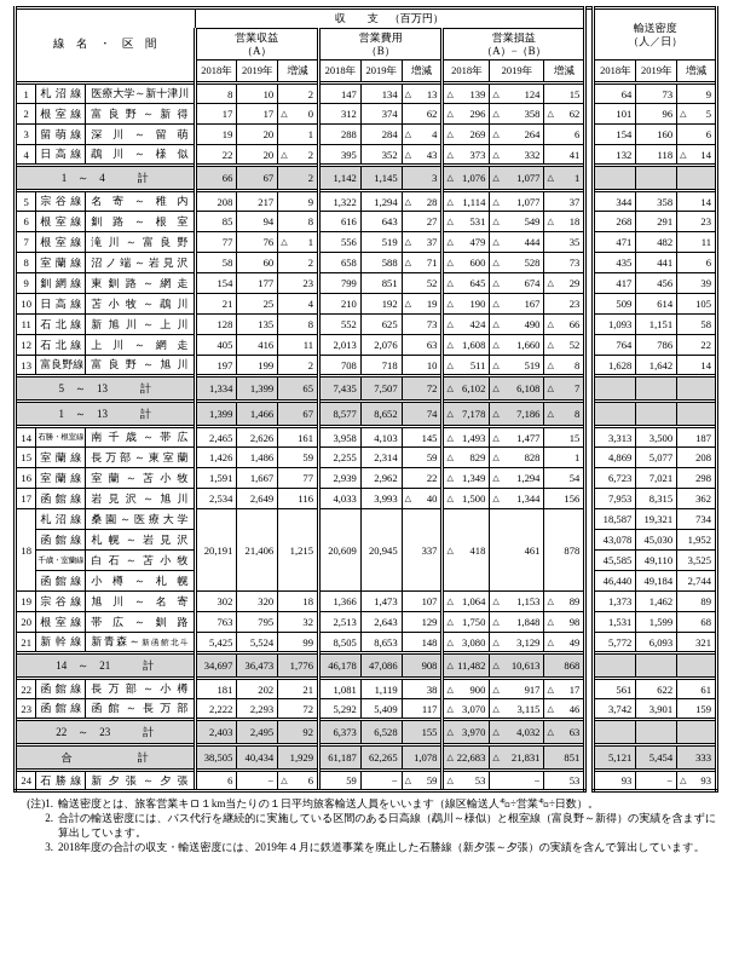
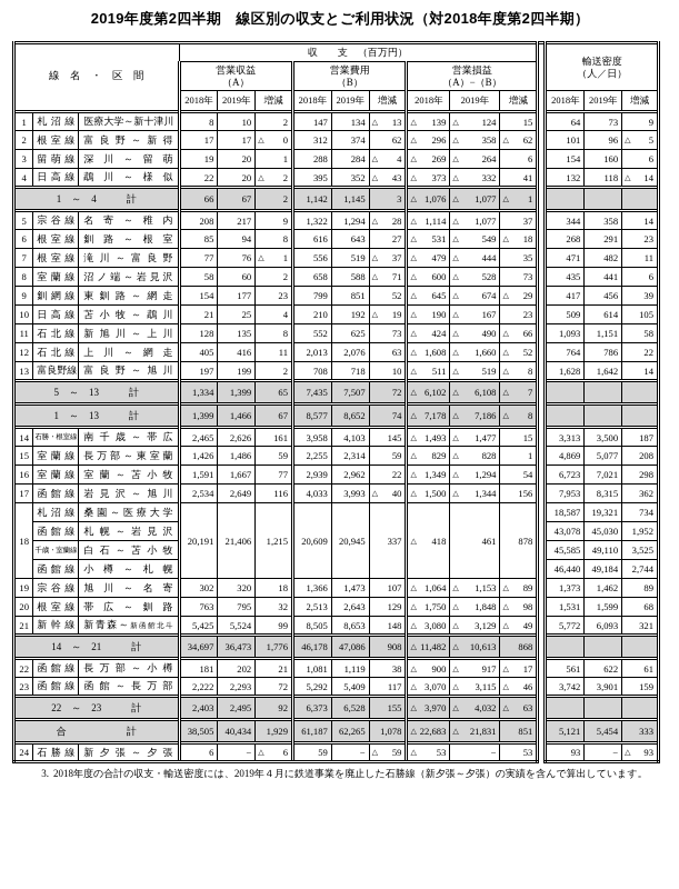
+ 2019年度第2四半期 線区別の収支とご利用状況（対2018年度第2四半期）
  線 名 ・ 区 間	収 支 （百万円）		輸送密度（人／日）
  営業収益（A）	営業費用（B）	営業損益（A）−（B）
  2018年	2019年	増減	2018年	2019年	増減	2018年	2019年	増減	2018年	2019年	増減
  1	札沼線	医療大学～新十津川	8	10	2	147	134	△ 13	△ 139	△ 124	15		64	73	9
  2	根室線	富良野～新得	17	17	△ 0	312	374	62	△ 296	△ 358	△ 62		101	96	△ 5
  3	留萌線	深川～留萌	19	20	1	288	284	△ 4	△ 269	△ 264	6		154	160	6
  4	日高線	鵡川～様似	22	20	△ 2	395	352	△ 43	△ 373	△ 332	41		132	118	△ 14
  1 ～ 4 計	66	67	2	1,142	1,145	3	△ 1,076	△ 1,077	△ 1
  5	宗谷線	名寄～稚内	208	217	9	1,322	1,294	△ 28	△ 1,114	△ 1,077	37		344	358	14
  6	根室線	釧路～根室	85	94	8	616	643	27	△ 531	△ 549	△ 18		268	291	23
  7	根室線	滝川～富良野	77	76	△ 1	556	519	△ 37	△ 479	△ 444	35		471	482	11
  8	室蘭線	沼ノ端～岩見沢	58	60	2	658	588	△ 71	△ 600	△ 528	73		435	441	6
  9	釧網線	東釧路～網走	154	177	23	799	851	52	△ 645	△ 674	△ 29		417	456	39
  10	日高線	苫小牧～鵡川	21	25	4	210	192	△ 19	△ 190	△ 167	23		509	614	105
  11	石北線	新旭川～上川	128	135	8	552	625	73	△ 424	△ 490	△ 66		1,093	1,151	58
  12	石北線	上川～網走	405	416	11	2,013	2,076	63	△ 1,608	△ 1,660	△ 52		764	786	22
  13	富良野線	富良野～旭川	197	199	2	708	718	10	△ 511	△ 519	△ 8		1,628	1,642	14
  5 ～ 13 計	1,334	1,399	65	7,435	7,507	72	△ 6,102	△ 6,108	△ 7
  1 ～ 13 計	1,399	1,466	67	8,577	8,652	74	△ 7,178	△ 7,186	△ 8
  14		南千歳～帯広	2,465	2,626	161	3,958	4,103	145	△ 1,493	△ 1,477	15		3,313	3,500	187
  15	室蘭線	長万部～東室蘭	1,426	1,486	59	2,255	2,314	59	△ 829	△ 828	1		4,869	5,077	208
  16	室蘭線	室蘭～苫小牧	1,591	1,667	77	2,939	2,962	22	△ 1,349	△ 1,294	54		6,723	7,021	298
  17	函館線	岩見沢～旭川	2,534	2,649	116	4,033	3,993	△ 40	△ 1,500	△ 1,344	156		7,953	8,315	362
  18	札沼線	桑園～医療大学	20,191	21,406	1,215	20,609	20,945	337	△ 418	461	878		18,587	19,321	734
  函館線	札幌～岩見沢		43,078	45,030	1,952
  	白石～苫小牧		45,585	49,110	3,525
  函館線	小樽～札幌		46,440	49,184	2,744
  19	宗谷線	旭川～名寄	302	320	18	1,366	1,473	107	△ 1,064	△ 1,153	△ 89		1,373	1,462	89
  20	根室線	帯広～釧路	763	795	32	2,513	2,643	129	△ 1,750	△ 1,848	△ 98		1,531	1,599	68
  21	新幹線	新青森～	5,425	5,524	99	8,505	8,653	148	△ 3,080	△ 3,129	△ 49		5,772	6,093	321
  14 ～ 21 計	34,697	36,473	1,776	46,178	47,086	908	△ 11,482	△ 10,613	868
  22	函館線	長万部～小樽	181	202	21	1,081	1,119	38	△ 900	△ 917	△ 17		561	622	61
  23	函館線	函館～長万部	2,222	2,293	72	5,292	5,409	117	△ 3,070	△ 3,115	△ 46		3,742	3,901	159
  22 ～ 23 計	2,403	2,495	92	6,373	6,528	155	△ 3,970	△ 4,032	△ 63
  合 計	38,505	40,434	1,929	61,187	62,265	1,078	△ 22,683	△ 21,831	851		5,121	5,454	333
  24	石勝線	新夕張～夕張	6	−	△ 6	59	−	△ 59	△ 53	−	53		93	−	△ 93
- (注)1.
- 輸送密度とは、旅客営業キロ１km当たりの１日平均旅客輸送人員をいいます（線区輸送人㌔÷営業㌔÷日数）。
- 2.
- 合計の輸送密度には、バス代行を継続的に実施している区間のある日高線（鵡川～様似）と根室線（富良野～新得）の実績を含まずに算出しています。
  3.
  2018年度の合計の収支・輸送密度には、2019年４月に鉄道事業を廃止した石勝線（新夕張～夕張）の実績を含んで算出しています。
